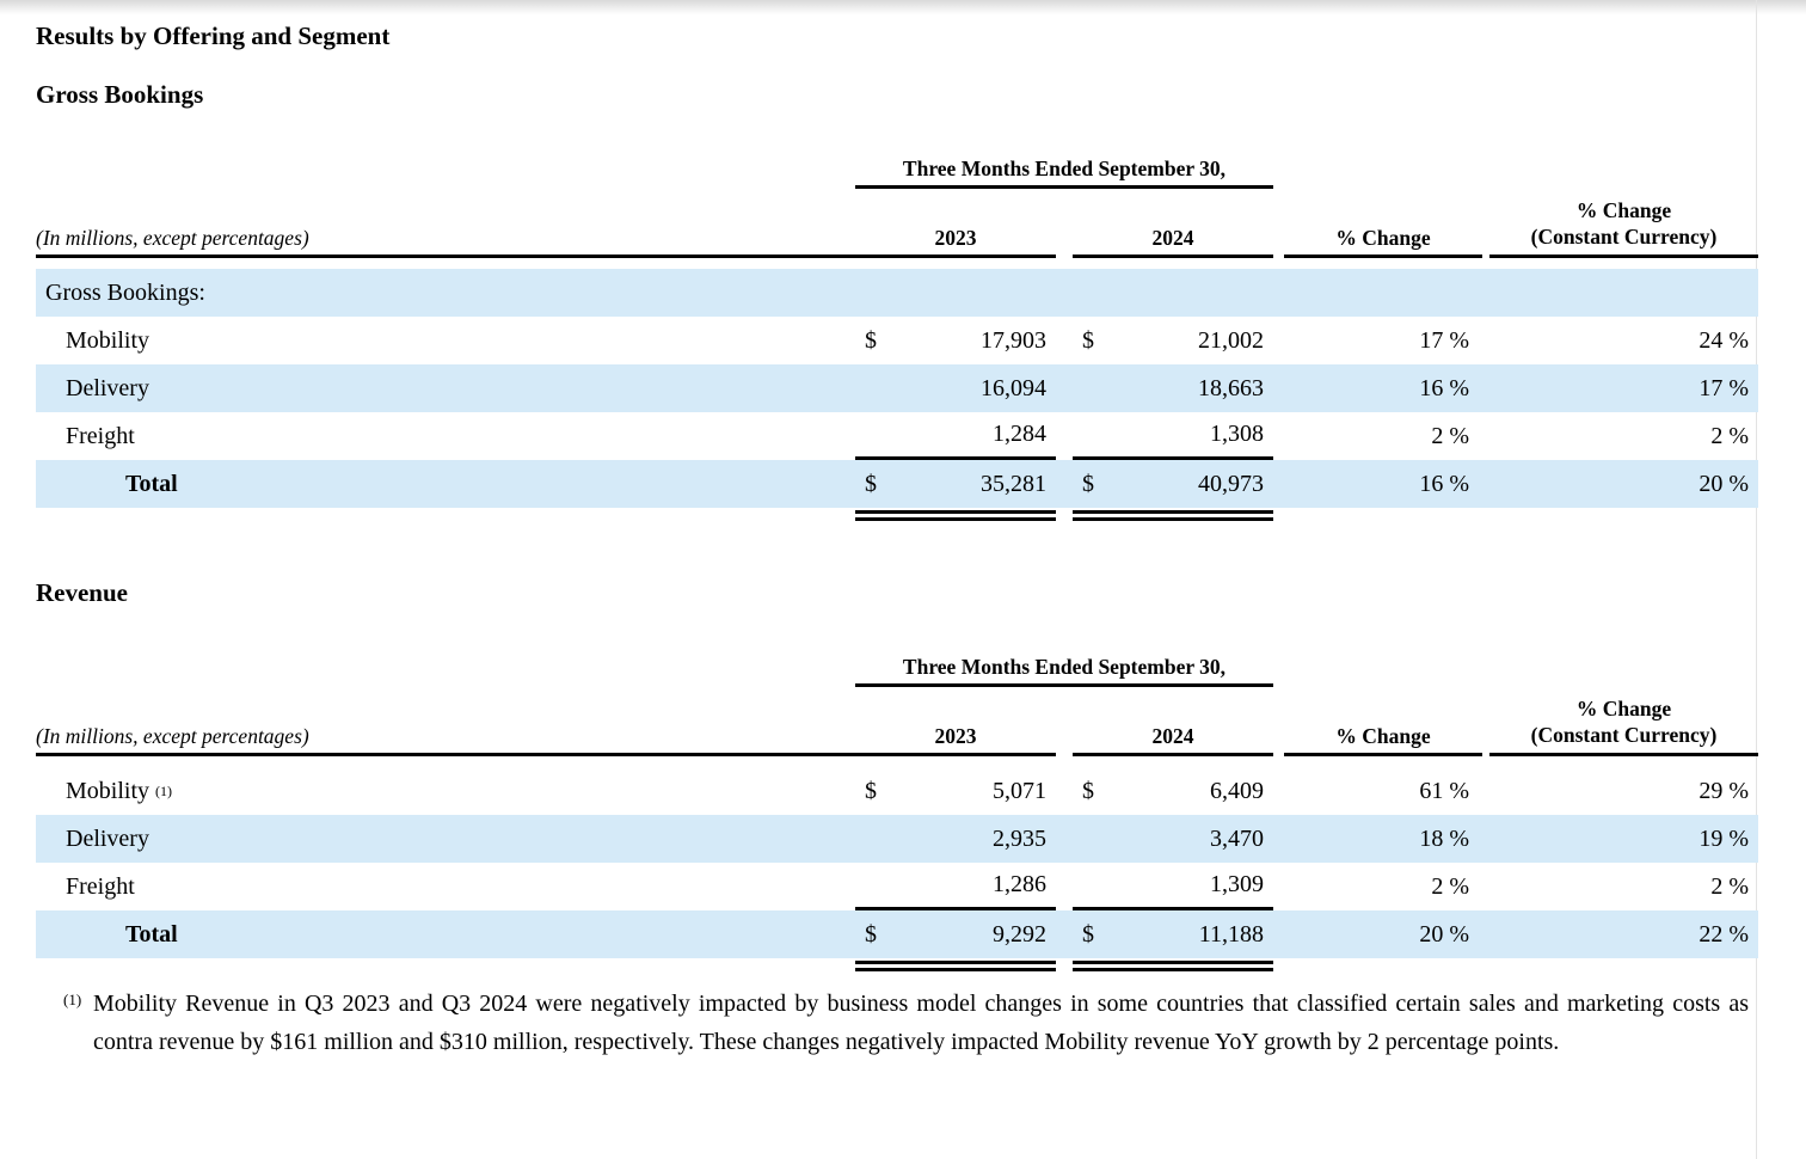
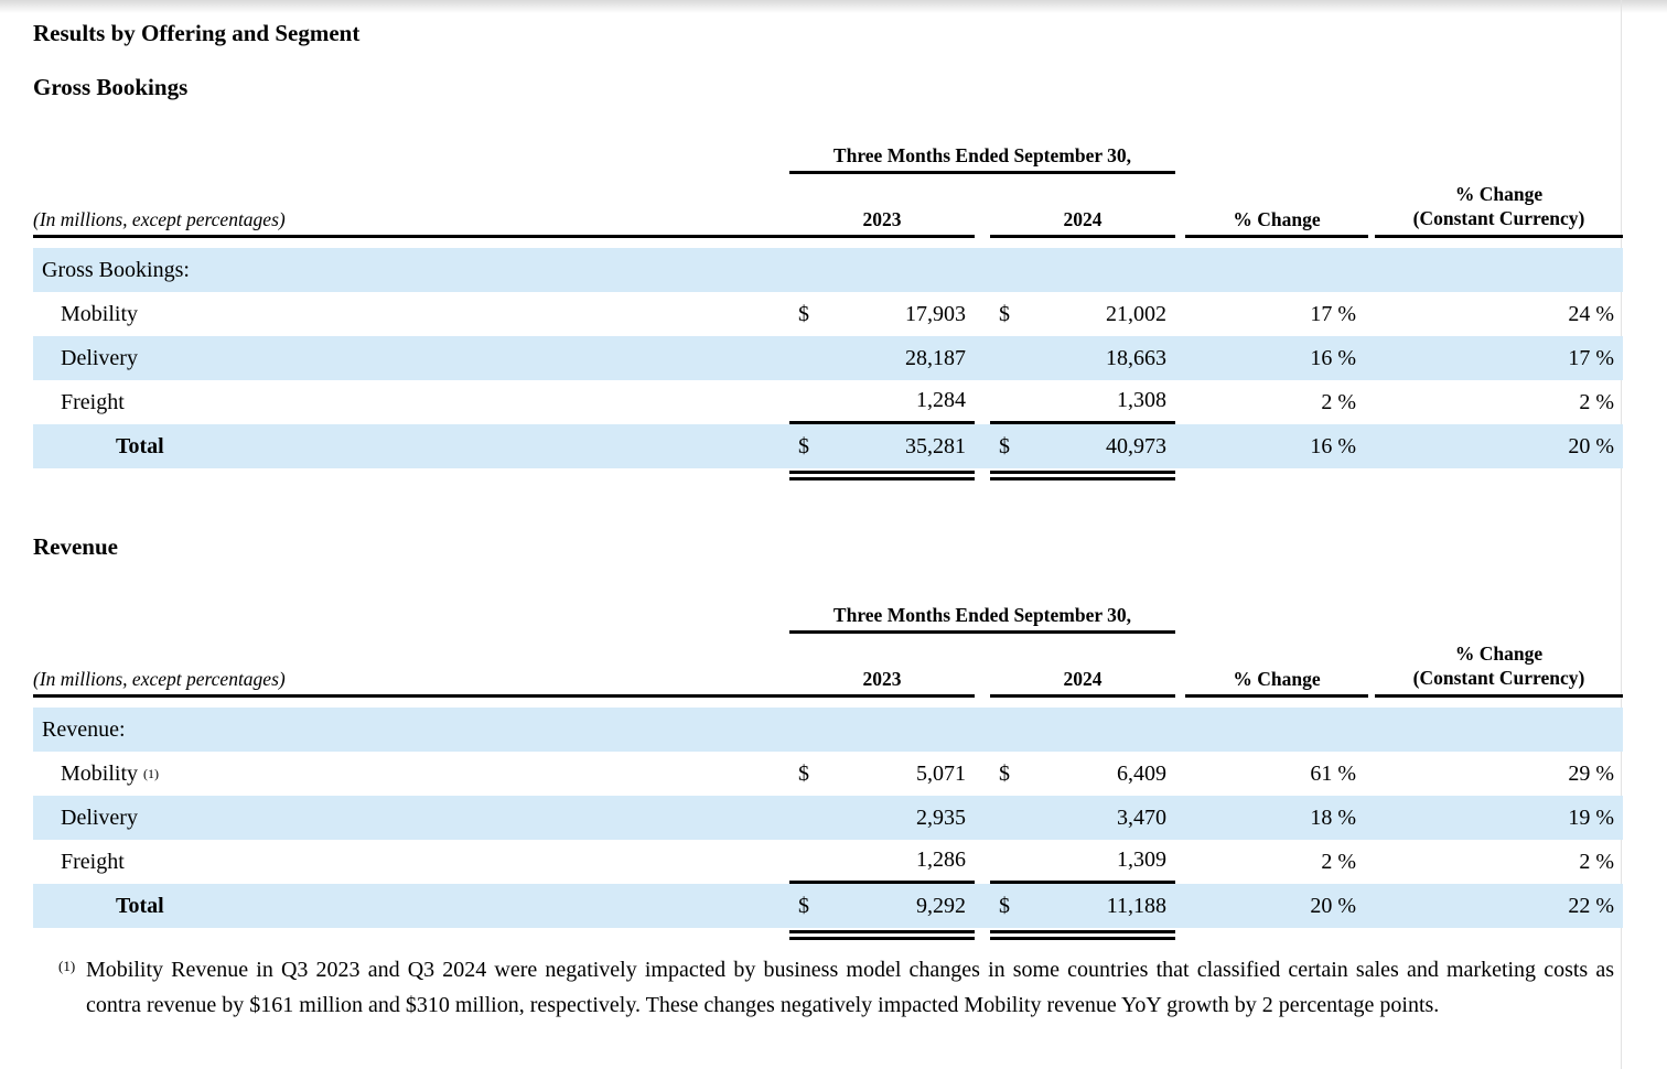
  Results by Offering and Segment
  Gross Bookings
  Three Months Ended September 30,
  (In millions, except percentages)
  2023
  2024
  % Change
  % Change
  (Constant Currency)
  Gross Bookings:
  Mobility
  $
  17,903
  $
  21,002
  17 %
  24 %
  Delivery
- 16,094
+ 28,187
  18,663
  16 %
  17 %
  Freight
  1,284
  1,308
  2 %
  2 %
  Total
  $
  35,281
  $
  40,973
  16 %
  20 %
  Revenue
  Three Months Ended September 30,
  (In millions, except percentages)
  2023
  2024
  % Change
  % Change
  (Constant Currency)
+ Revenue:
  Mobility
  (1)
  $
  5,071
  $
  6,409
  61 %
  29 %
  Delivery
  2,935
  3,470
  18 %
  19 %
  Freight
  1,286
  1,309
  2 %
  2 %
  Total
  $
  9,292
  $
  11,188
  20 %
  22 %
  (1)
  Mobility Revenue in Q3 2023 and Q3 2024 were negatively impacted by business model changes in some countries that classified certain sales and marketing costs as contra revenue by $161 million and $310 million, respectively. These changes negatively impacted Mobility revenue YoY growth by 2 percentage points.
